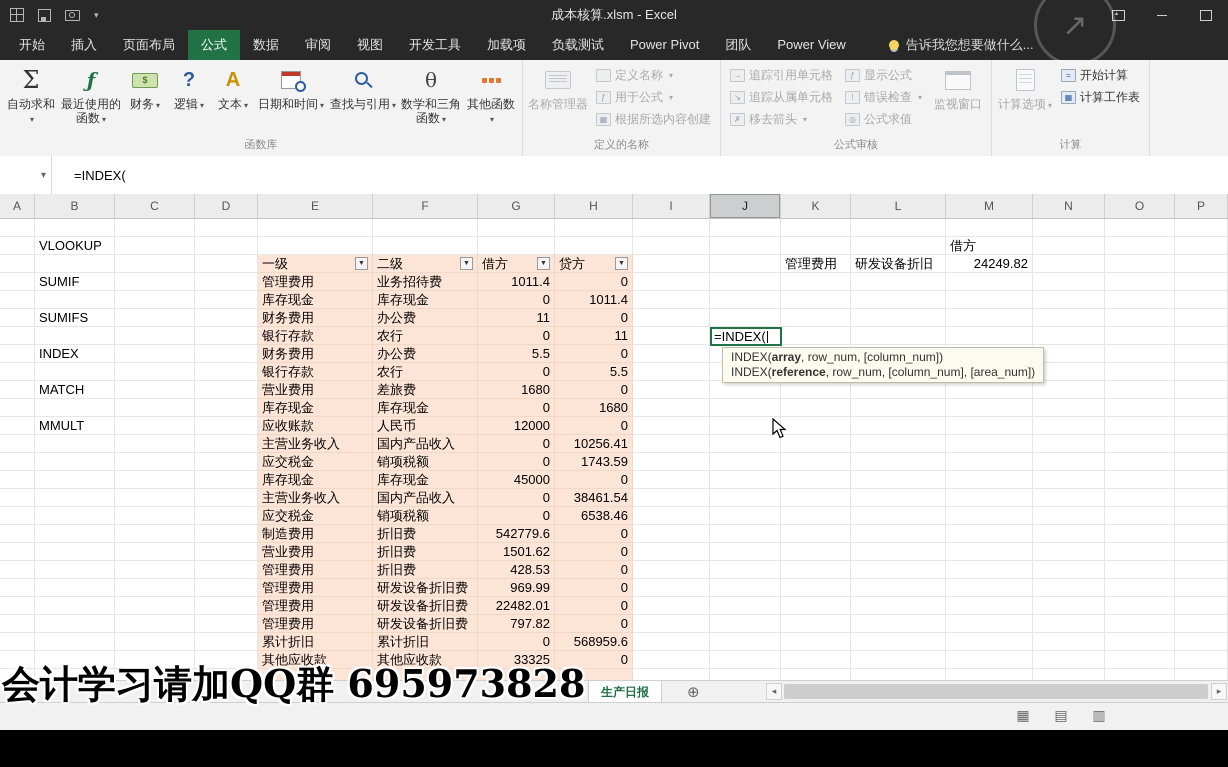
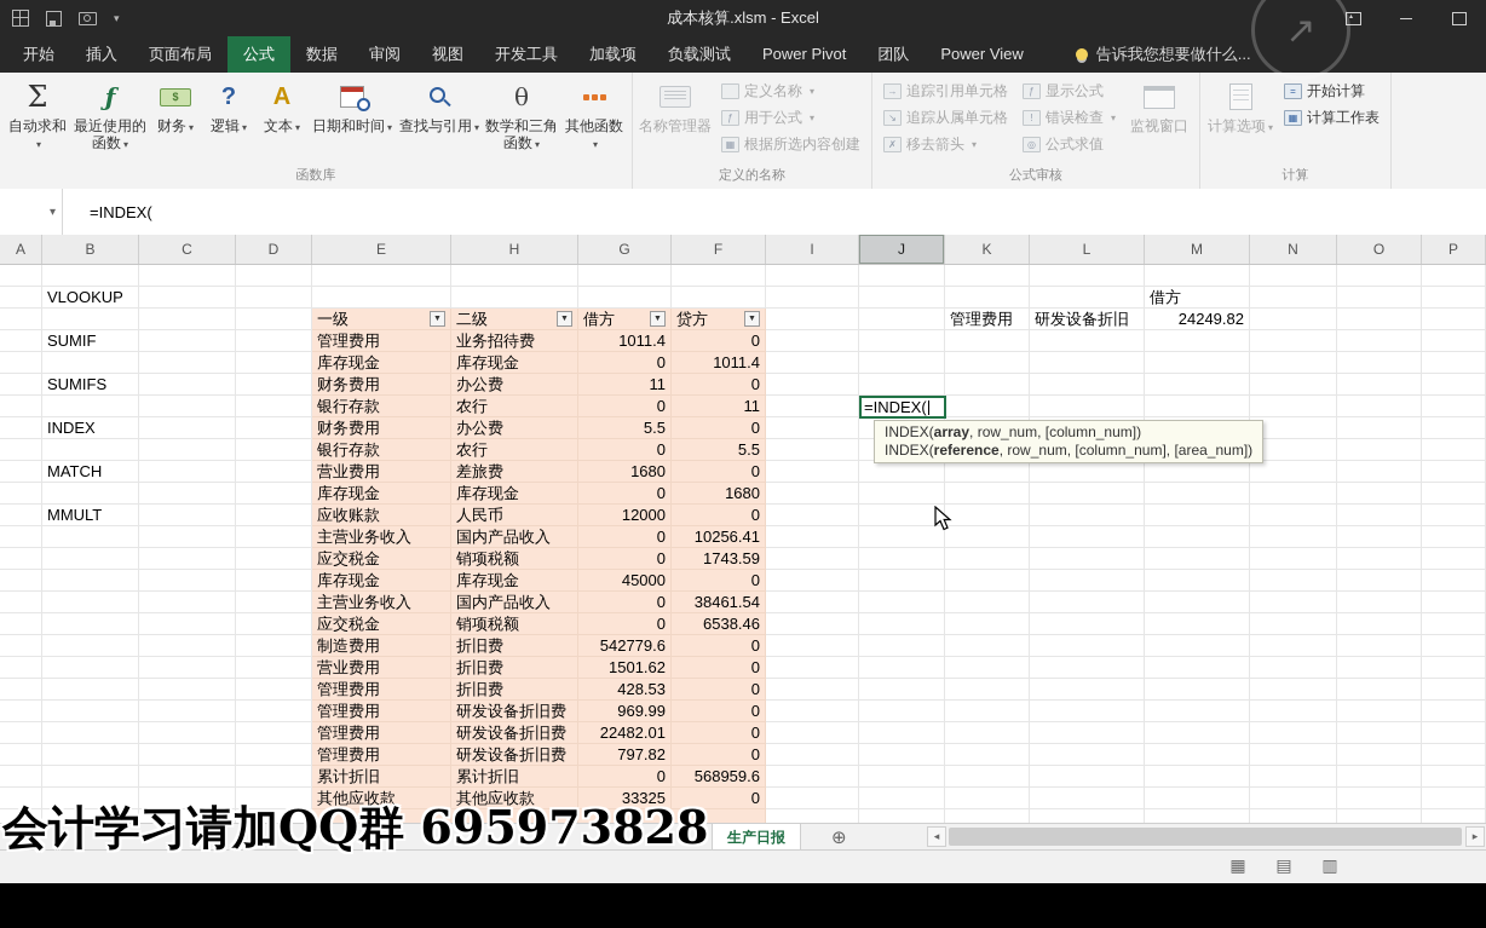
  ▾
  成本核算.xlsm - Excel
  开始
  插入
  页面布局
  公式
  数据
  审阅
  视图
  开发工具
  加载项
  负载测试
  Power Pivot
  团队
  Power View
  告诉我您想要做什么...
  ↗
  Σ
  自动求和▾
  ƒ
  最近使用的函数 ▾
  $
  财务 ▾
  ?
  逻辑 ▾
  A
  文本 ▾
  日期和时间 ▾
  查找与引用 ▾
  θ
  数学和三角函数 ▾
  其他函数▾
  函数库
  名称管理器
  定义名称
  ▾
  ƒ
  用于公式
  ▾
  ▦
  根据所选内容创建
  定义的名称
  →
  追踪引用单元格
  ↘
  追踪从属单元格
  ✗
  移去箭头
  ▾
  ƒ
  显示公式
  !
  错误检查
  ▾
  ◎
  公式求值
  监视窗口
  公式审核
  计算选项 ▾
  =
  开始计算
  ▦
  计算工作表
  计算
  ▾
  =INDEX(
  A
  B
  C
  D
  E
- F
+ H
  G
- H
+ F
  I
  J
  K
  L
  M
  N
  O
  P
  VLOOKUP
  借方
  一级
  二级
  借方
  贷方
  管理费用
  研发设备折旧
  24249.82
  SUMIF
  管理费用
  业务招待费
  1011.4
  0
  库存现金
  库存现金
  0
  1011.4
  SUMIFS
  财务费用
  办公费
  11
  0
  银行存款
  农行
  0
  11
  INDEX
  财务费用
  办公费
  5.5
  0
  银行存款
  农行
  0
  5.5
  MATCH
  营业费用
  差旅费
  1680
  0
  库存现金
  库存现金
  0
  1680
  MMULT
  应收账款
  人民币
  12000
  0
  主营业务收入
  国内产品收入
  0
  10256.41
  应交税金
  销项税额
  0
  1743.59
  库存现金
  库存现金
  45000
  0
  主营业务收入
  国内产品收入
  0
  38461.54
  应交税金
  销项税额
  0
  6538.46
  制造费用
  折旧费
  542779.6
  0
  营业费用
  折旧费
  1501.62
  0
  管理费用
  折旧费
  428.53
  0
  管理费用
  研发设备折旧费
  969.99
  0
  管理费用
  研发设备折旧费
  22482.01
  0
  管理费用
  研发设备折旧费
  797.82
  0
  累计折旧
  累计折旧
  0
  568959.6
  其他应收款
  其他应收款
  33325
  0
  =INDEX(
  INDEX(array, row_num, [column_num])
  INDEX(reference, row_num, [column_num], [area_num])
  生产日报
  ⊕
  ◂
  ▸
  ▦
  ▤
  ▥
  会计学习请加QQ群 695973828
